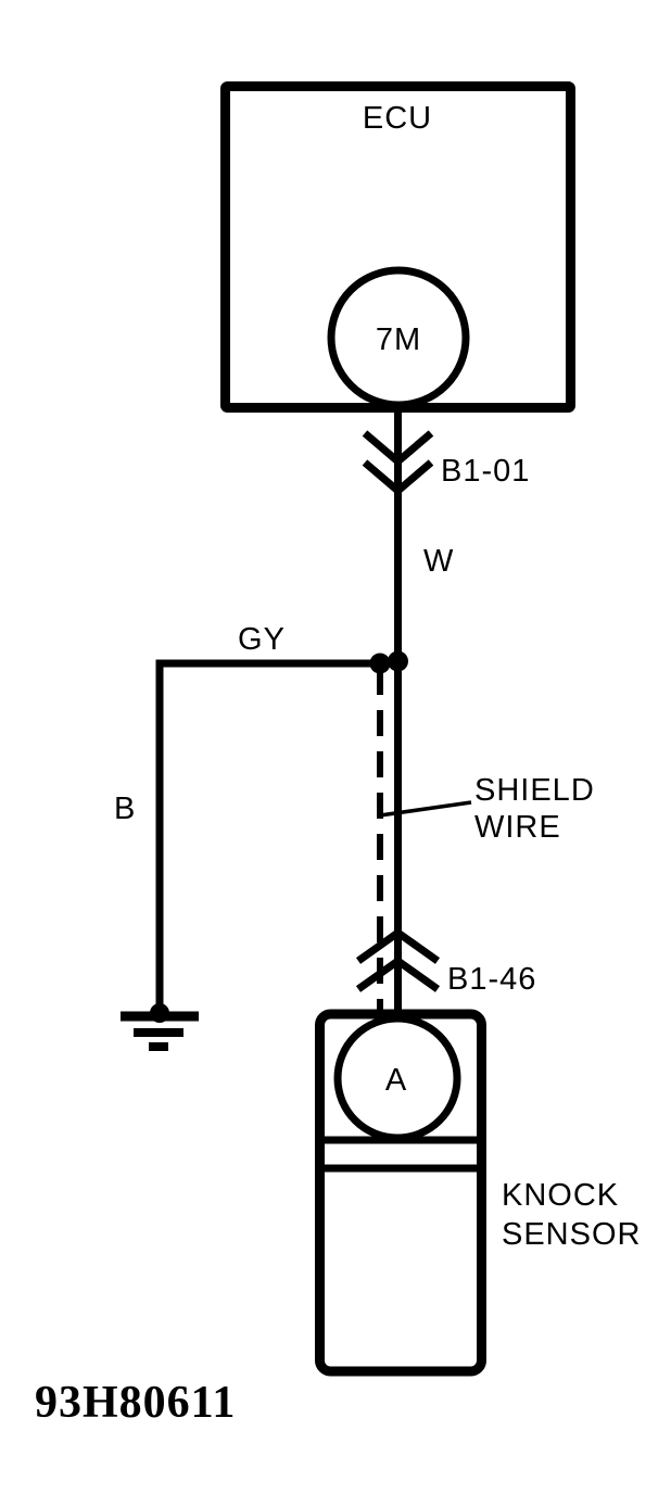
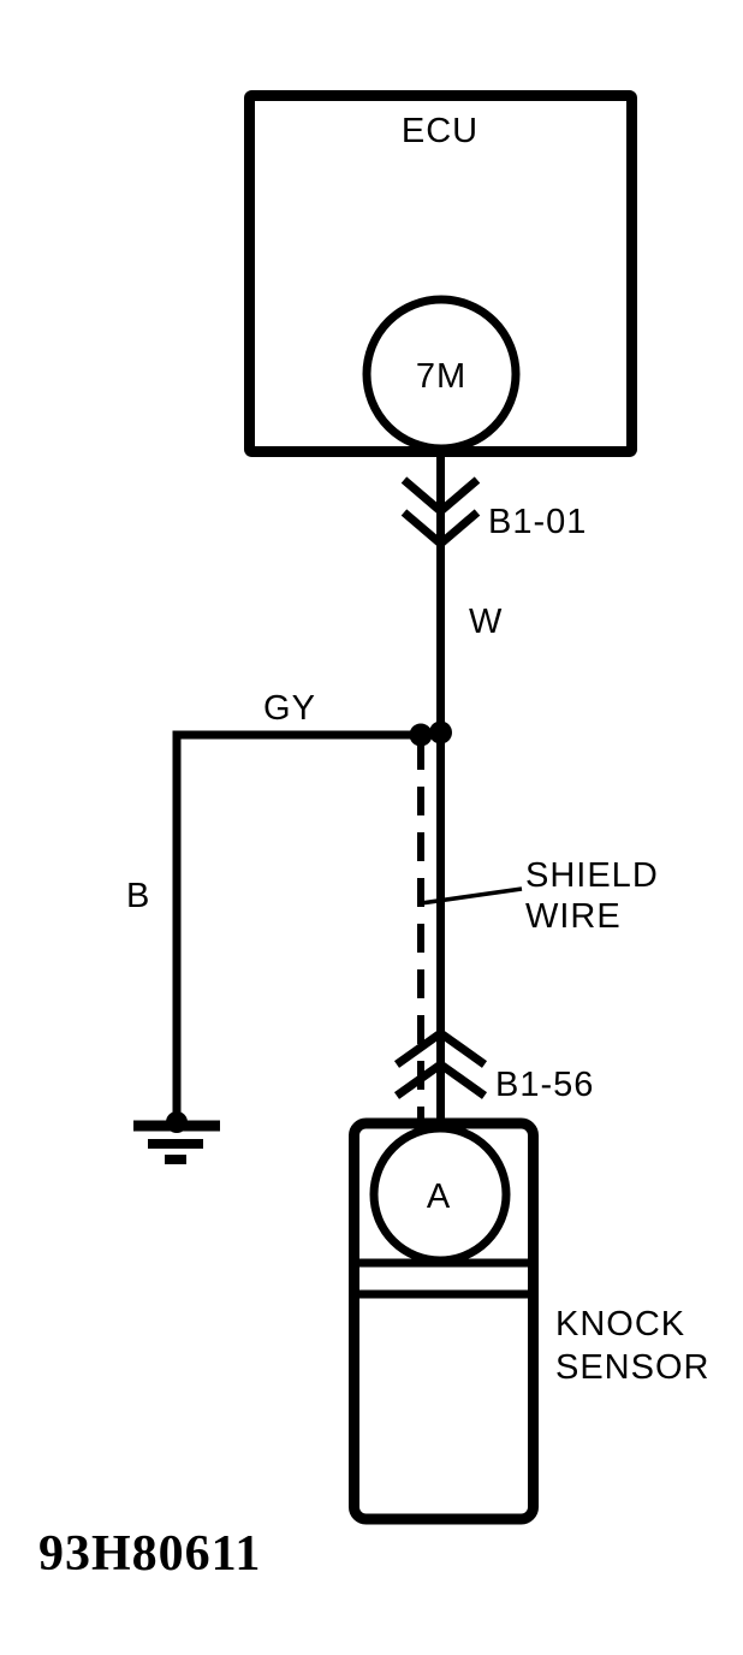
  7M
  ECU
  B1-01
  W
  GY
  B
  SHIELD
  WIRE
- B1-46
+ B1-56
  A
  KNOCK
  SENSOR
  93H80611
